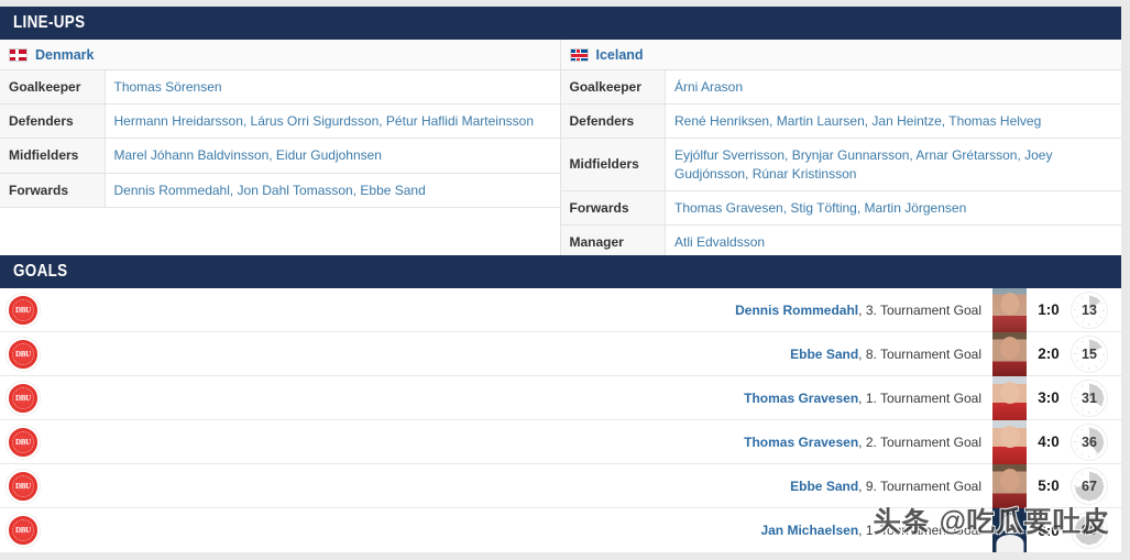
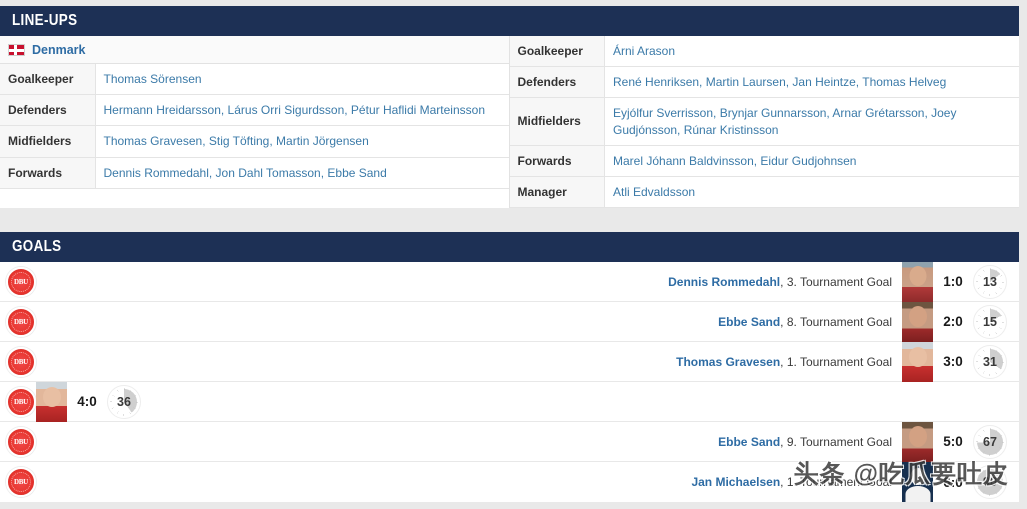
  LINE-UPS
  Denmark
  Goalkeeper	Thomas Sörensen
  Defenders	Hermann Hreidarsson, Lárus Orri Sigurdsson, Pétur Haflidi Marteinsson
- Midfielders	Marel Jóhann Baldvinsson, Eidur Gudjohnsen
+ Midfielders	Thomas Gravesen, Stig Töfting, Martin Jörgensen
  Forwards	Dennis Rommedahl, Jon Dahl Tomasson, Ebbe Sand
- Iceland
  Goalkeeper	Árni Arason
  Defenders	René Henriksen, Martin Laursen, Jan Heintze, Thomas Helveg
  Midfielders	Eyjólfur Sverrisson, Brynjar Gunnarsson, Arnar Grétarsson, Joey Gudjónsson, Rúnar Kristinsson
- Forwards	Thomas Gravesen, Stig Töfting, Martin Jörgensen
+ Forwards	Marel Jóhann Baldvinsson, Eidur Gudjohnsen
  Manager	Atli Edvaldsson
  GOALS
  DBU
  Dennis Rommedahl, 3. Tournament Goal
  1:0
  13
  DBU
  Ebbe Sand, 8. Tournament Goal
  2:0
  15
  DBU
  Thomas Gravesen, 1. Tournament Goal
  3:0
  31
  DBU
- Thomas Gravesen, 2. Tournament Goal
  4:0
  36
  DBU
  Ebbe Sand, 9. Tournament Goal
  5:0
  67
  DBU
  Jan Michaelsen, 1. Tournament Goal
  6:0
  90
  头条 @吃瓜要吐皮
